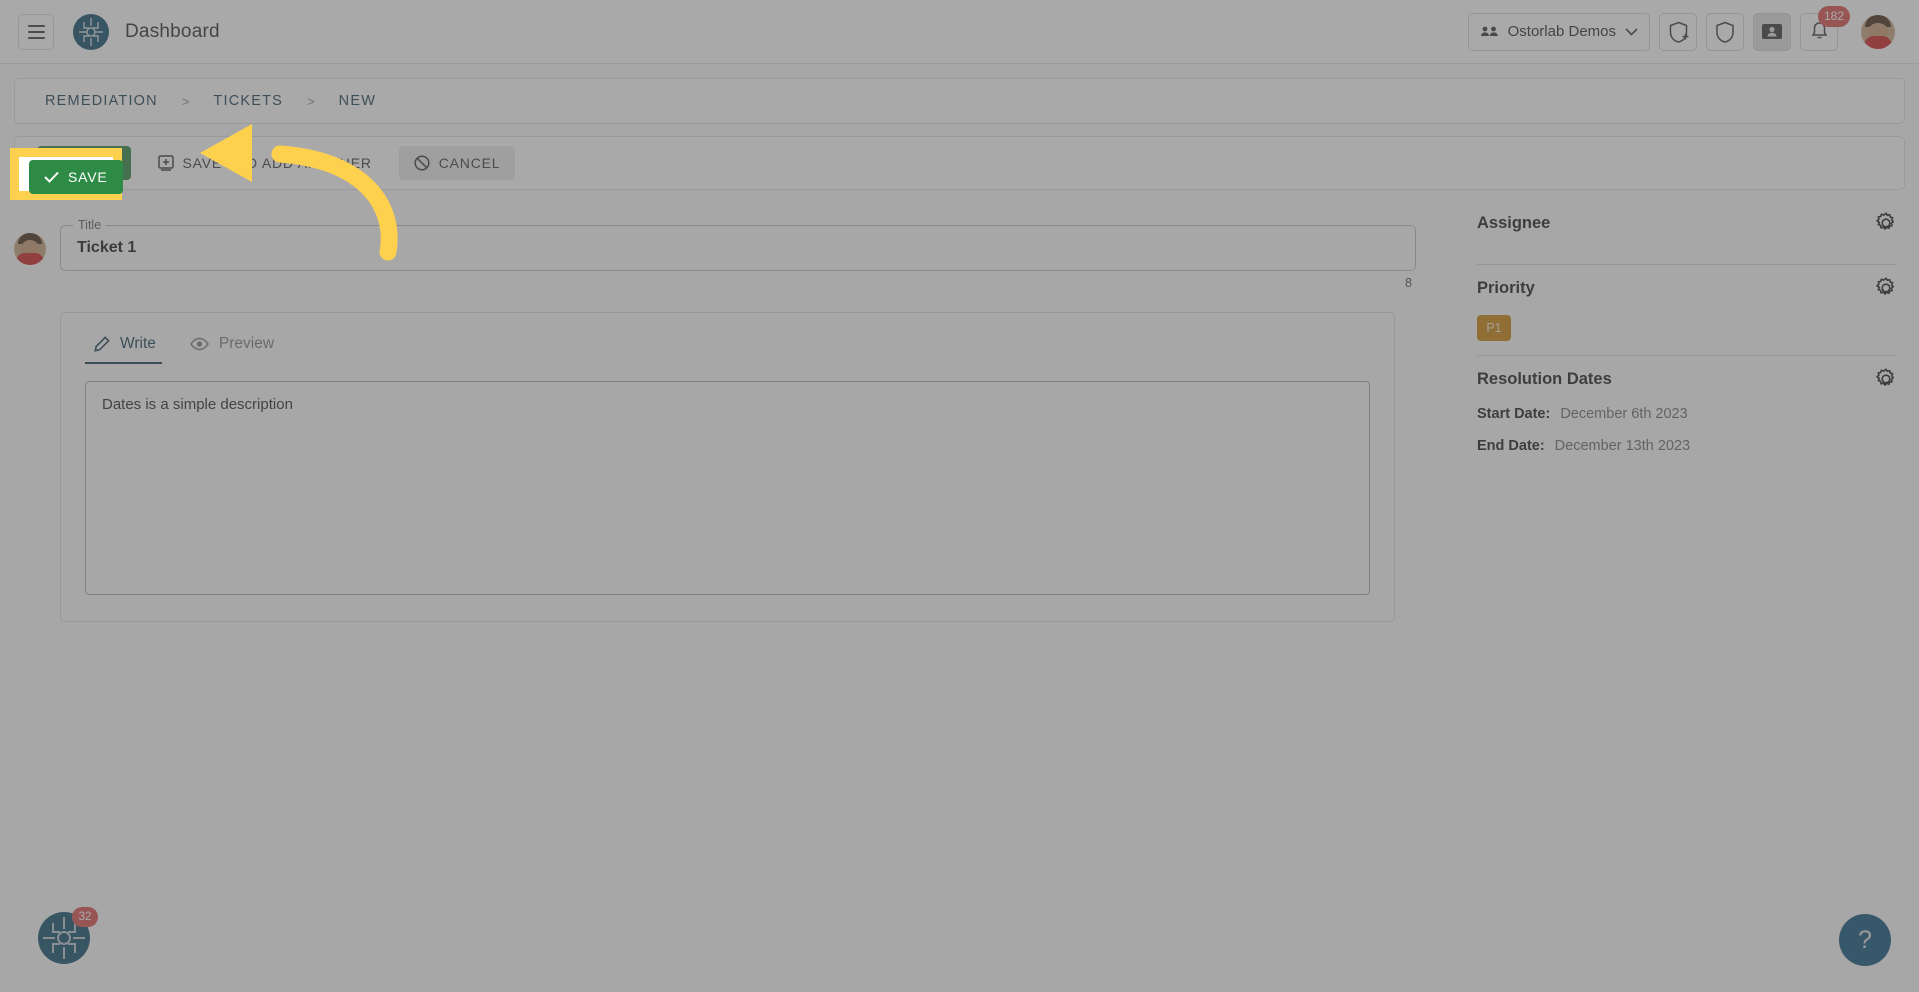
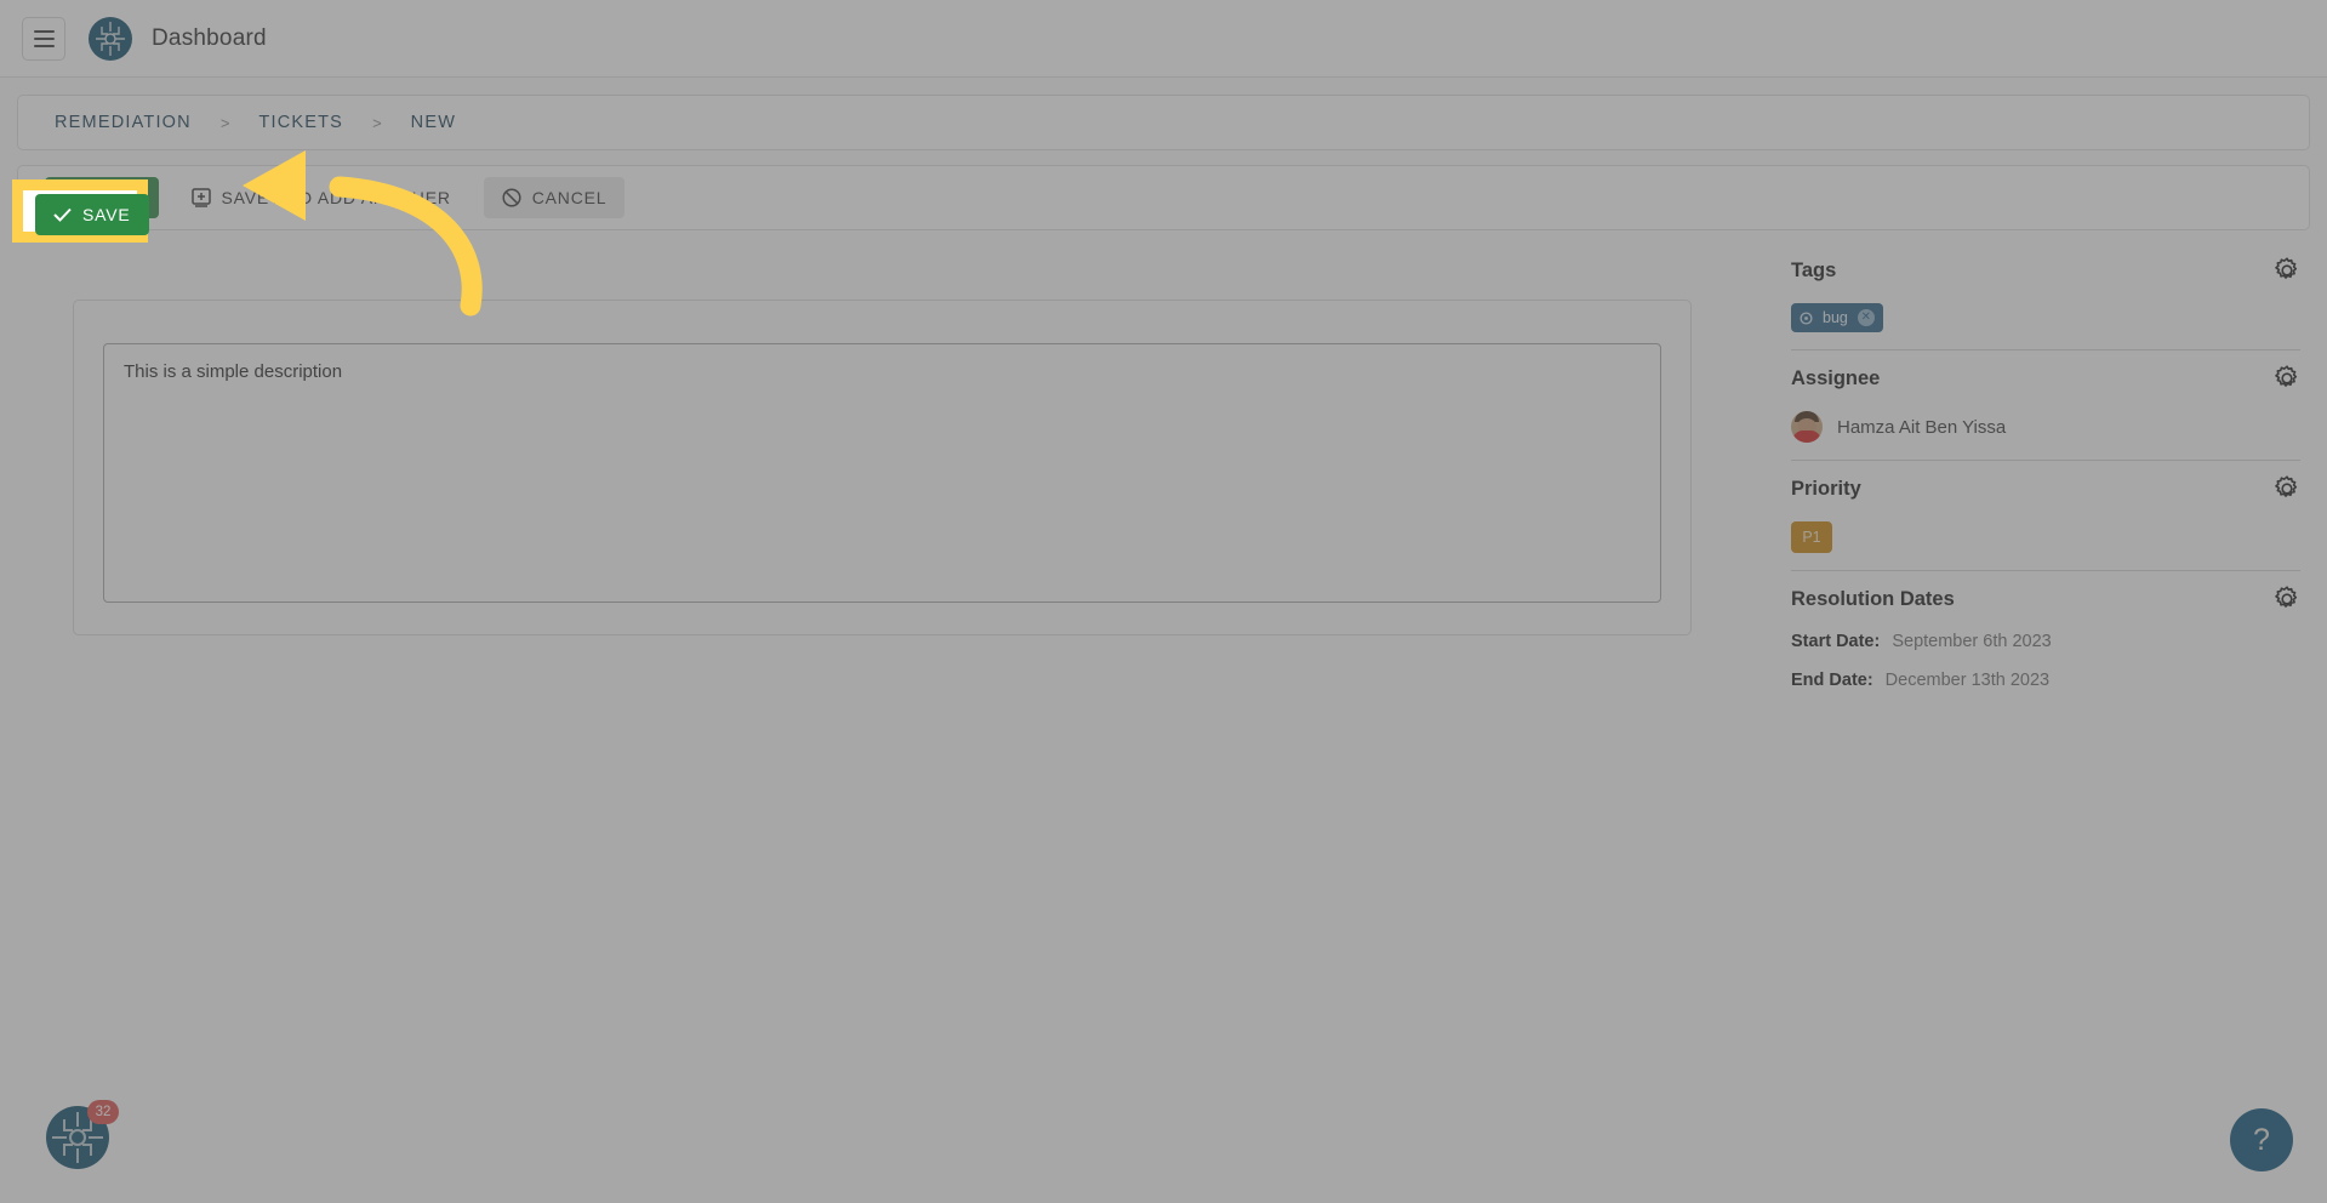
  Dashboard
- Ostorlab Demos
- 182
  REMEDIATION
  >
  TICKETS
  >
  NEW
  CANCEL
- Title
- Ticket 1
- 8
- Write
- Preview
- Dates is a simple description
+ This is a simple description
+ Tags
+ bug
+ ✕
  Assignee
+ Hamza Ait Ben Yissa
  Priority
  P1
  Resolution Dates
  Start Date:
- December 6th 2023
+ September 6th 2023
  End Date:
  December 13th 2023
  32
  ?
  SAVE
